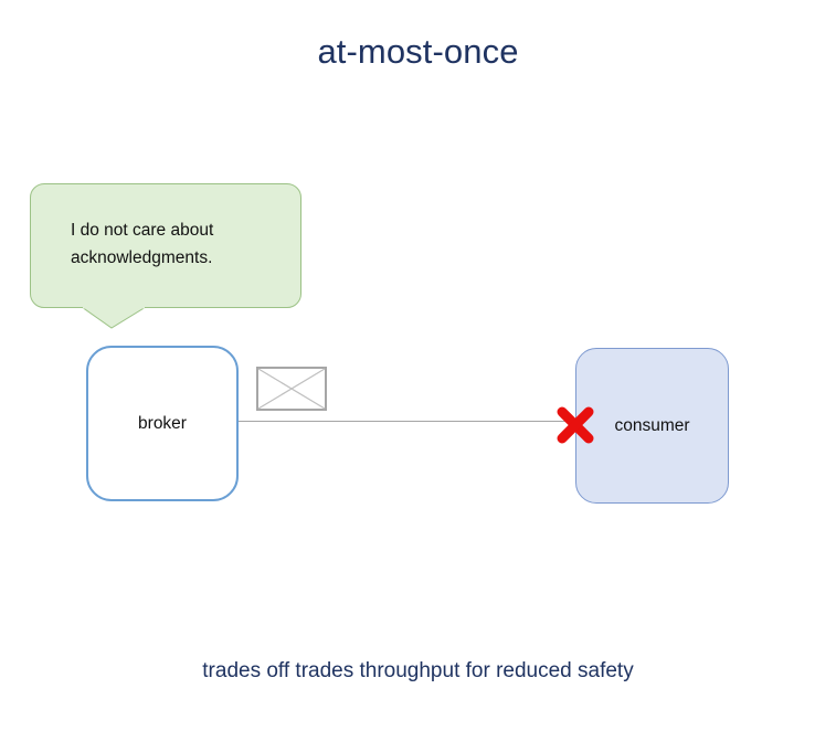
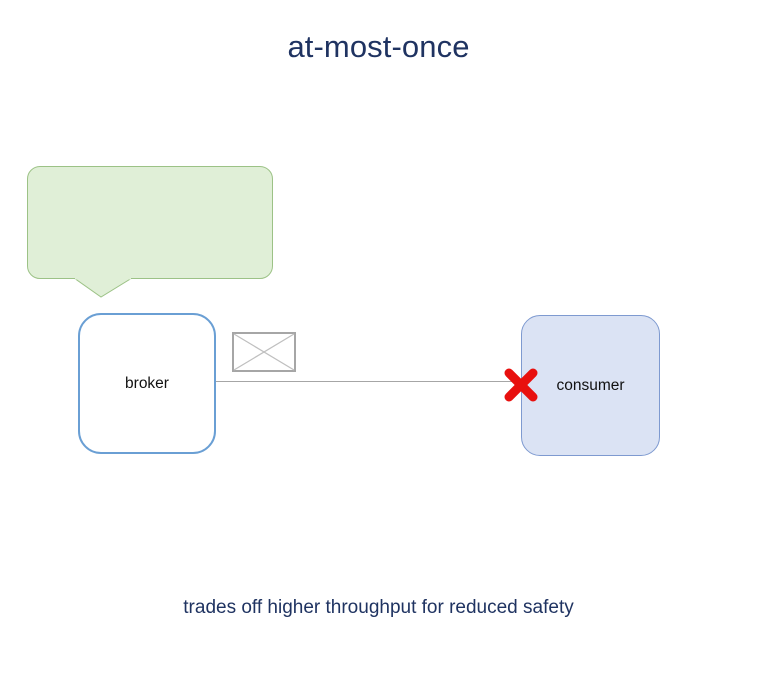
  at-most-once
- I do not care about
- acknowledgments.
  broker
  consumer
- trades off trades throughput for reduced safety
+ trades off higher throughput for reduced safety
